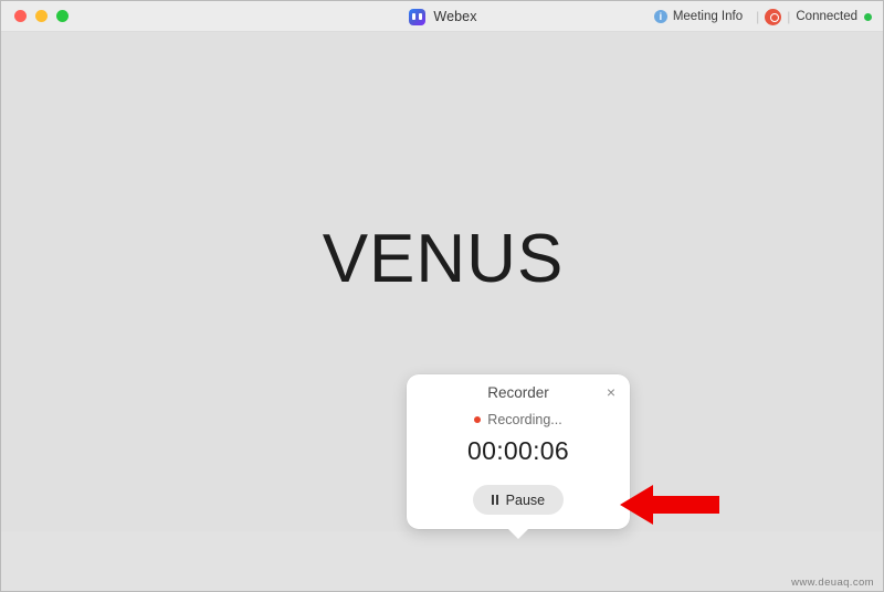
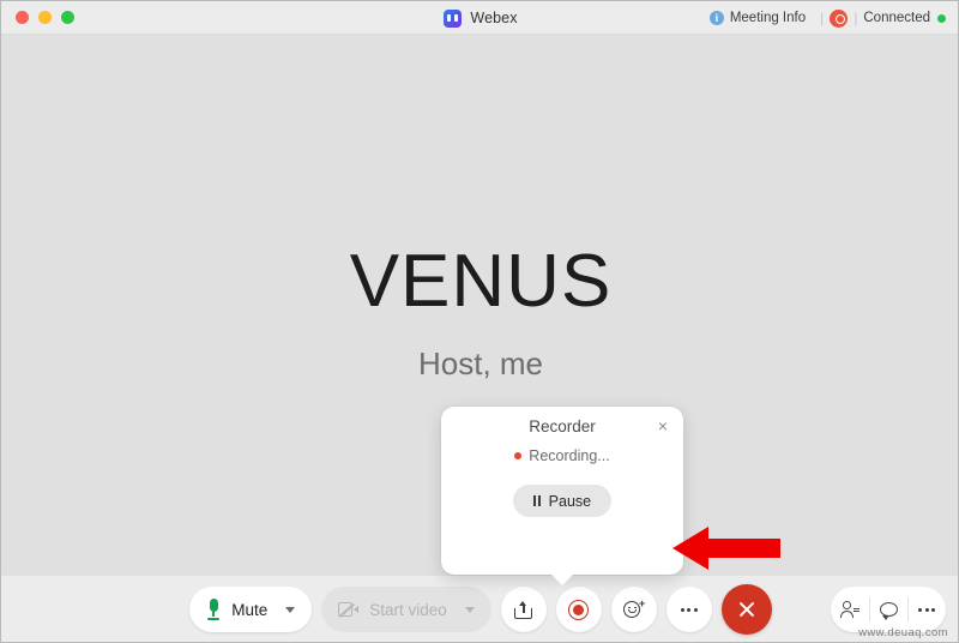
  Webex
  i
  Meeting Info
  |
  |
  Connected
  VENUS
+ Host, me
  Recorder
  ×
  Recording...
- 00:00:06
  Pause
+ Mute
+ Start video
+ +
  www.deuaq.com
